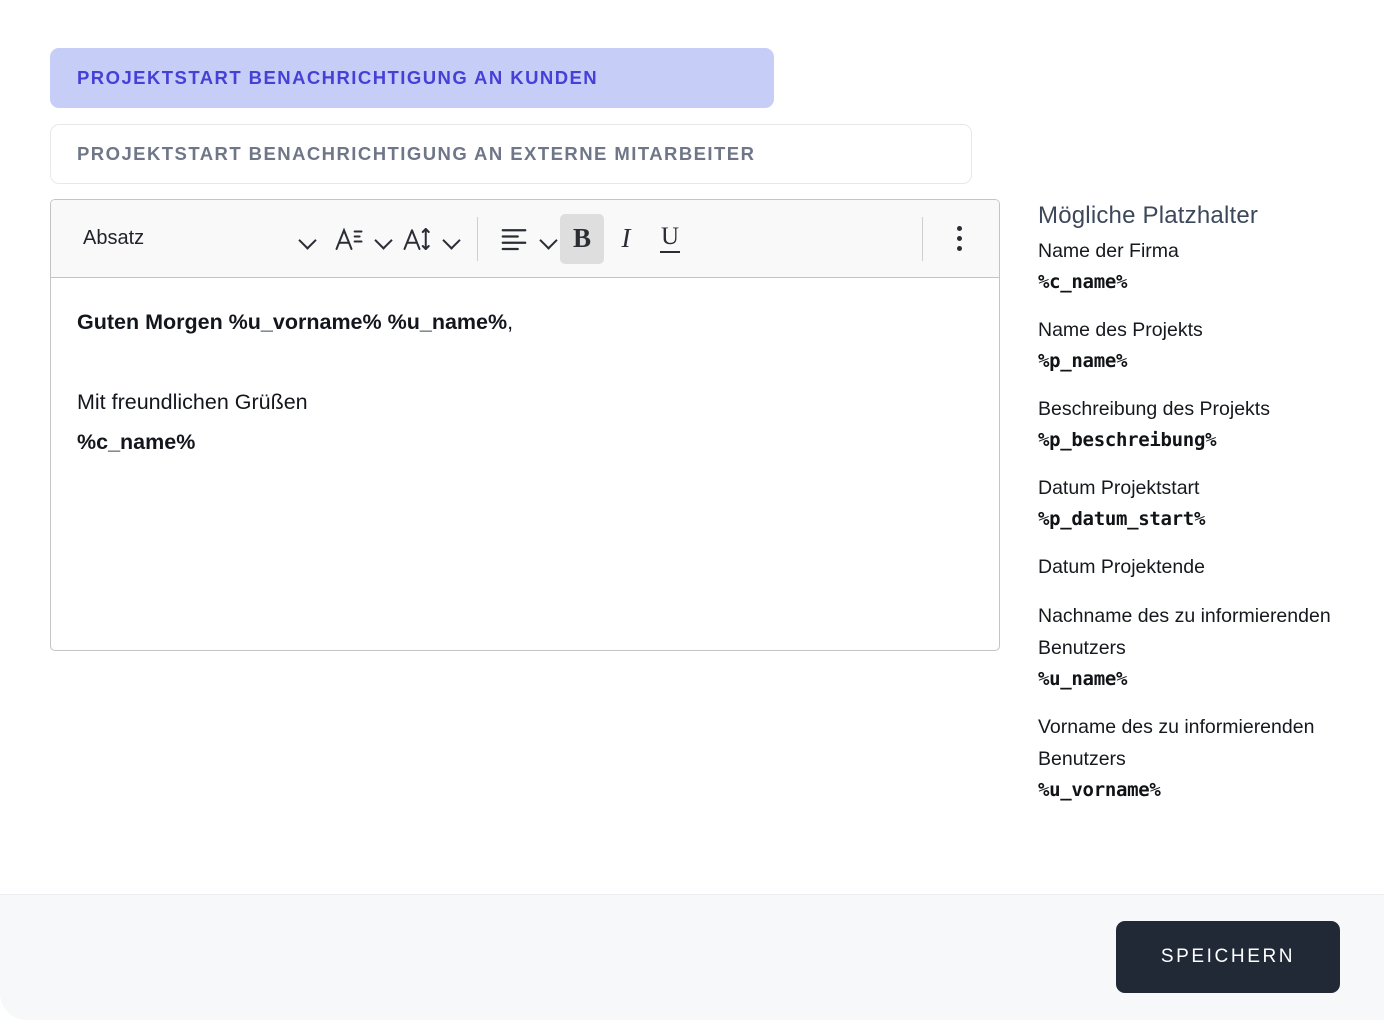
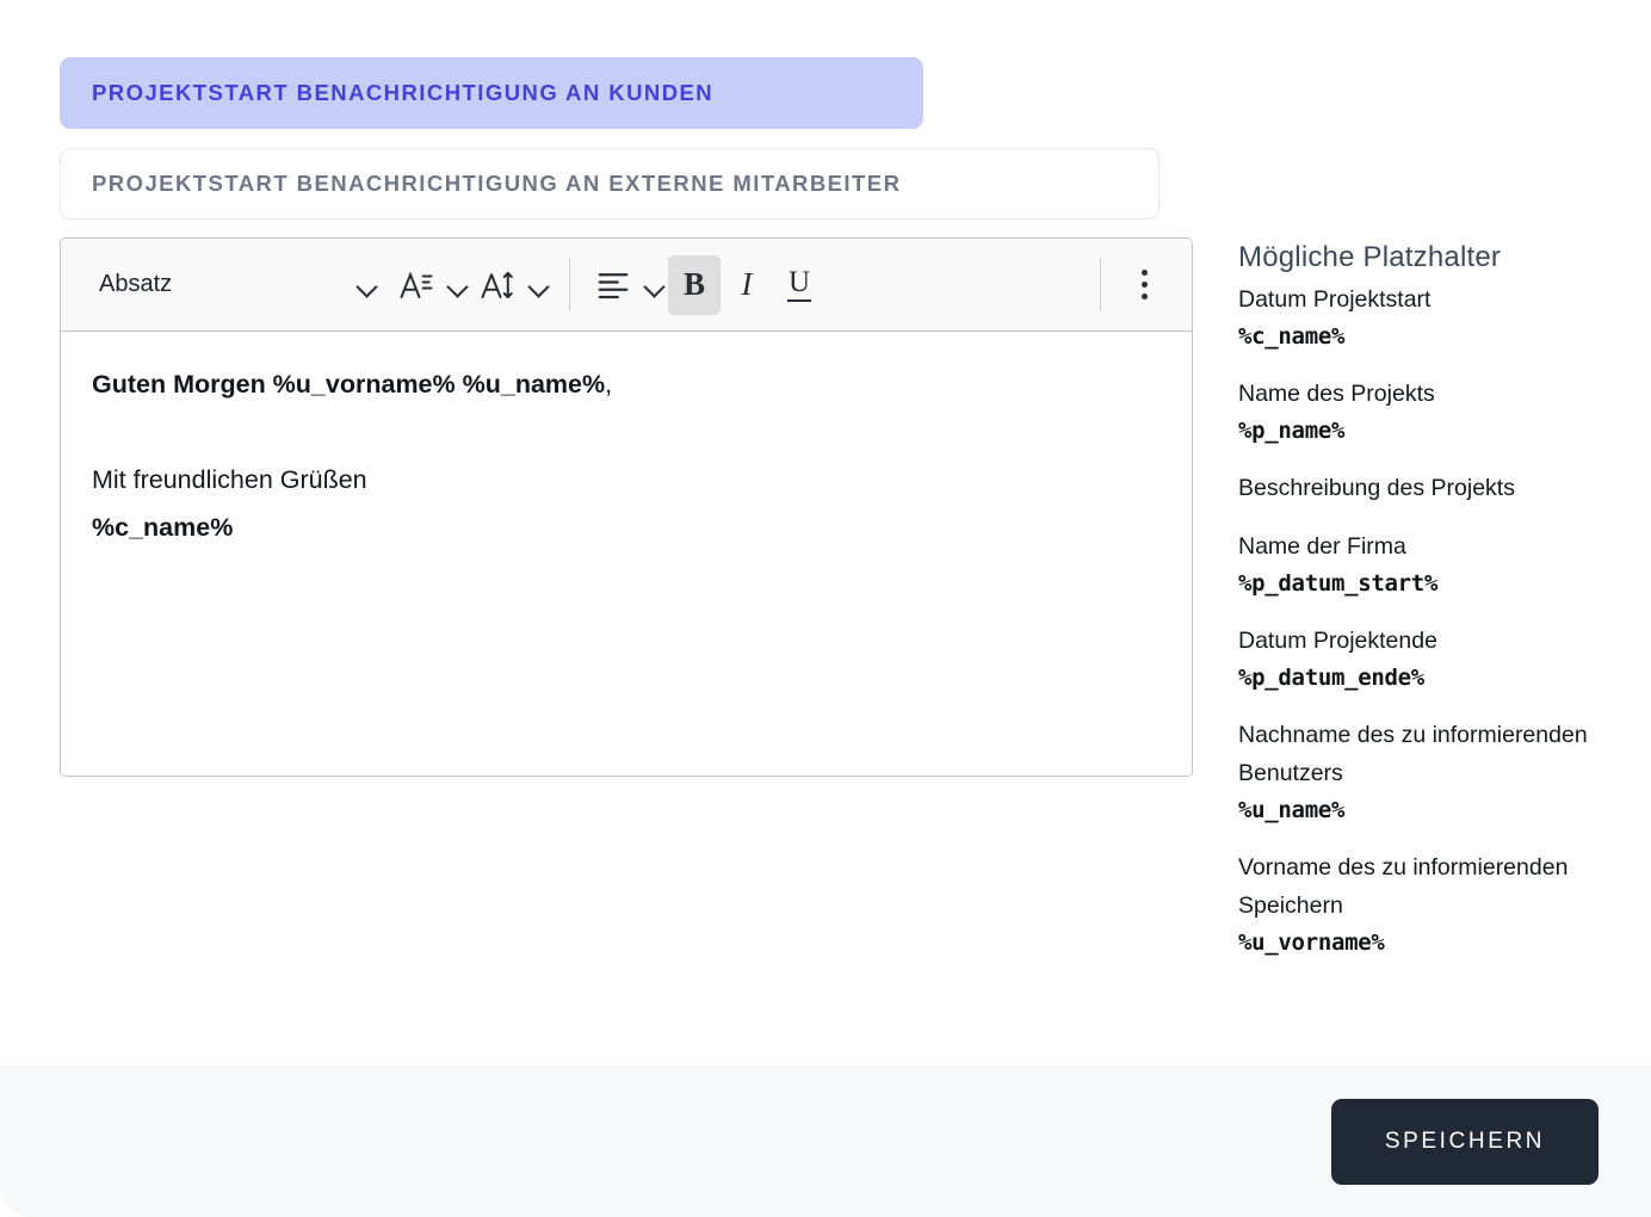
  PROJEKTSTART BENACHRICHTIGUNG AN KUNDEN
  PROJEKTSTART BENACHRICHTIGUNG AN EXTERNE MITARBEITER
  Absatz
  B
  I
  U
  Guten Morgen %u_vorname% %u_name%,
  Mit freundlichen Grüßen
  %c_name%
  Mögliche Platzhalter
- Name der Firma
+ Datum Projektstart
  %c_name%
  Name des Projekts
  %p_name%
  Beschreibung des Projekts
- %p_beschreibung%
- Datum Projektstart
+ Name der Firma
  %p_datum_start%
  Datum Projektende
+ %p_datum_ende%
  Nachname des zu informierenden Benutzers
  %u_name%
- Vorname des zu informierenden Benutzers
+ Vorname des zu informierenden Speichern
  %u_vorname%
  SPEICHERN
